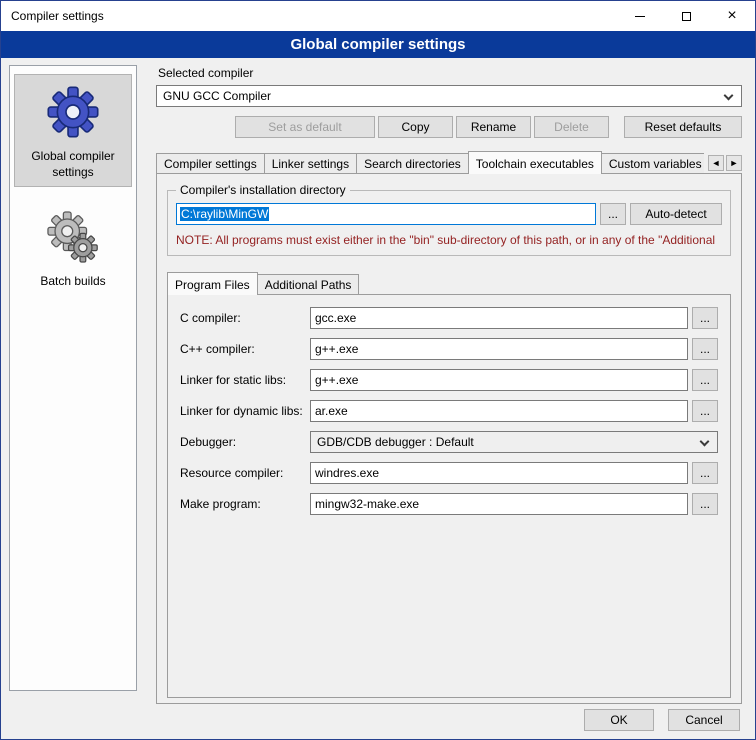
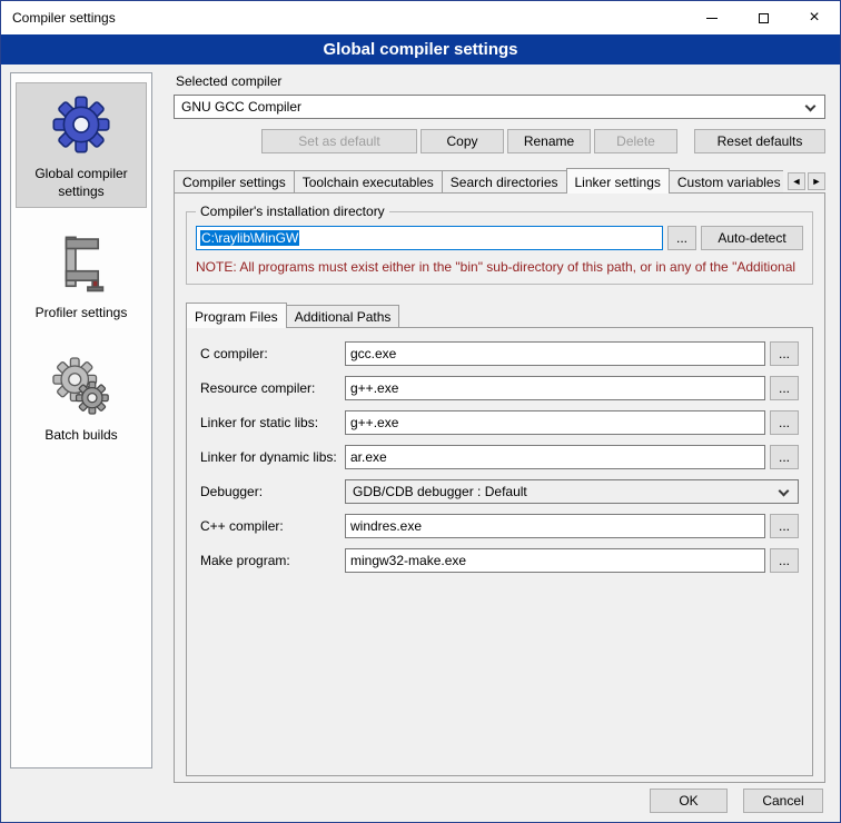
  Compiler settings
  ×
  Global compiler settings
  Global compiler settings
+ Profiler settings
  Batch builds
  Selected compiler
  GNU GCC Compiler
  Set as default
  Copy
  Rename
  Delete
  Reset defaults
  Compiler settings
- Linker settings
+ Toolchain executables
  Search directories
- Toolchain executables
+ Linker settings
  Custom variables
  ◄
  ►
  Compiler's installation directory
  C:\raylib\MinGW
  ...
  Auto-detect
  NOTE: All programs must exist either in the "bin" sub-directory of this path, or in any of the "Additional
  Program Files
  Additional Paths
  C compiler:
  gcc.exe
  ...
- C++ compiler:
+ Resource compiler:
  g++.exe
  ...
  Linker for static libs:
  g++.exe
  ...
  Linker for dynamic libs:
  ar.exe
  ...
  Debugger:
  GDB/CDB debugger : Default
- Resource compiler:
+ C++ compiler:
  windres.exe
  ...
  Make program:
  mingw32-make.exe
  ...
  OK
  Cancel
